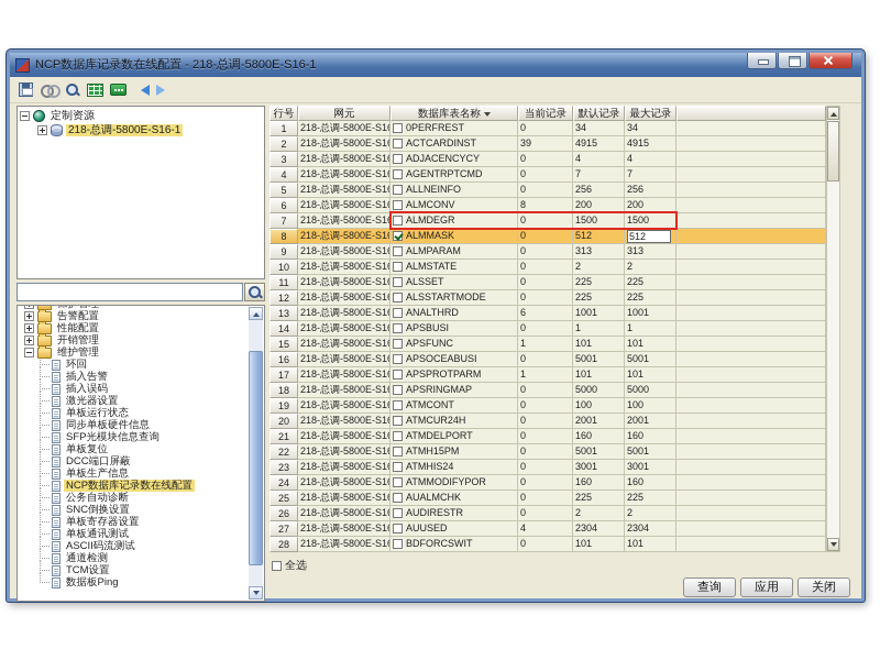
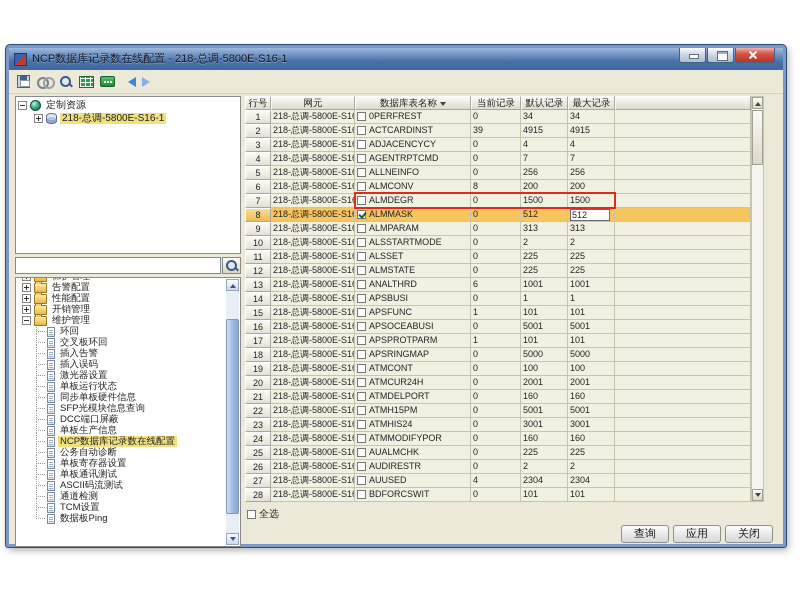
  NCP数据库记录数在线配置 - 218-总调-5800E-S16-1
  定制资源
  218-总调-5800E-S16-1
  告警配置
  性能配置
  开销管理
  维护管理
  环回
+ 交叉板环回
  插入告警
  插入误码
  激光器设置
  单板运行状态
  同步单板硬件信息
  SFP光模块信息查询
- 单板复位
  DCC端口屏蔽
  单板生产信息
  NCP数据库记录数在线配置
  公务自动诊断
- SNC倒换设置
  单板寄存器设置
  单板通讯测试
  ASCII码流测试
  通道检测
  TCM设置
  数据板Ping
  行号
  网元
  数据库表名称
  当前记录
  默认记录
  最大记录
  1
  218-总调-5800E-S16
  0PERFREST
  0
  34
  34
  2
  218-总调-5800E-S16
  ACTCARDINST
  39
  4915
  4915
  3
  218-总调-5800E-S16
  ADJACENCYCY
  0
  4
  4
  4
  218-总调-5800E-S16
  AGENTRPTCMD
  0
  7
  7
  5
  218-总调-5800E-S16
  ALLNEINFO
  0
  256
  256
  6
  218-总调-5800E-S16
  ALMCONV
  8
  200
  200
  7
  218-总调-5800E-S16
  ALMDEGR
  0
  1500
  1500
  8
  218-总调-5800E-S1
  ALMMASK
  0
  512
  512
  9
  218-总调-5800E-S16
  ALMPARAM
  0
  313
  313
  10
  218-总调-5800E-S16
- ALMSTATE
+ ALSSTARTMODE
  0
  2
  2
  11
  218-总调-5800E-S16
  ALSSET
  0
  225
  225
  12
  218-总调-5800E-S16
- ALSSTARTMODE
+ ALMSTATE
  0
  225
  225
  13
  218-总调-5800E-S16
  ANALTHRD
  6
  1001
  1001
  14
  218-总调-5800E-S16
  APSBUSI
  0
  1
  1
  15
  218-总调-5800E-S16
  APSFUNC
  1
  101
  101
  16
  218-总调-5800E-S16
  APSOCEABUSI
  0
  5001
  5001
  17
  218-总调-5800E-S16
  APSPROTPARM
  1
  101
  101
  18
  218-总调-5800E-S16
  APSRINGMAP
  0
  5000
  5000
  19
  218-总调-5800E-S16
  ATMCONT
  0
  100
  100
  20
  218-总调-5800E-S16
  ATMCUR24H
  0
  2001
  2001
  21
  218-总调-5800E-S16
  ATMDELPORT
  0
  160
  160
  22
  218-总调-5800E-S16
  ATMH15PM
  0
  5001
  5001
  23
  218-总调-5800E-S16
  ATMHIS24
  0
  3001
  3001
  24
  218-总调-5800E-S16
  ATMMODIFYPOR
  0
  160
  160
  25
  218-总调-5800E-S16
  AUALMCHK
  0
  225
  225
  26
  218-总调-5800E-S16
  AUDIRESTR
  0
  2
  2
  27
  218-总调-5800E-S16
  AUUSED
  4
  2304
  2304
  28
  218-总调-5800E-S16
  BDFORCSWIT
  0
  101
  101
  全选
  查询
  应用
  关闭
